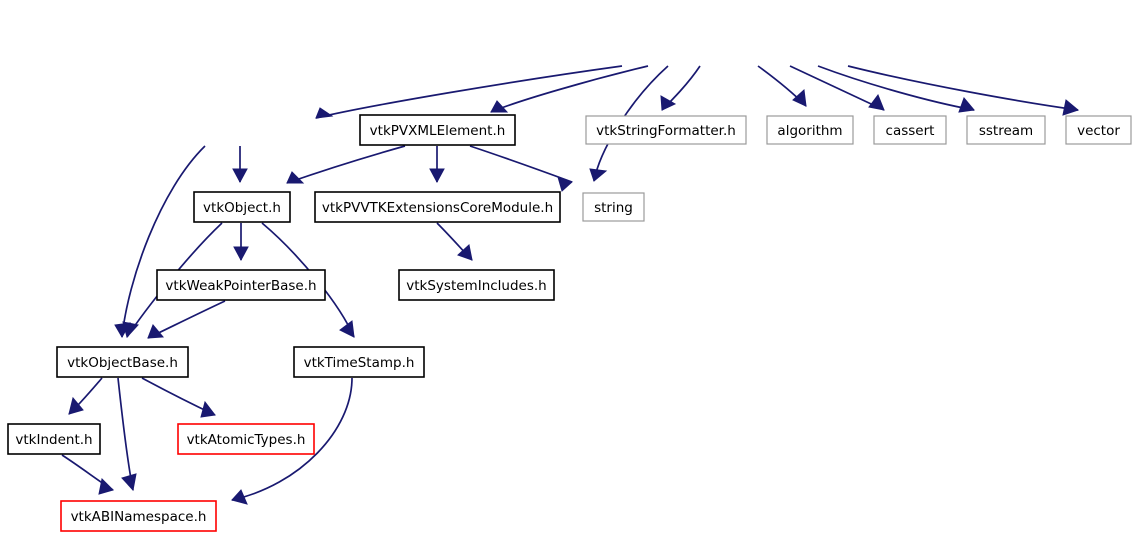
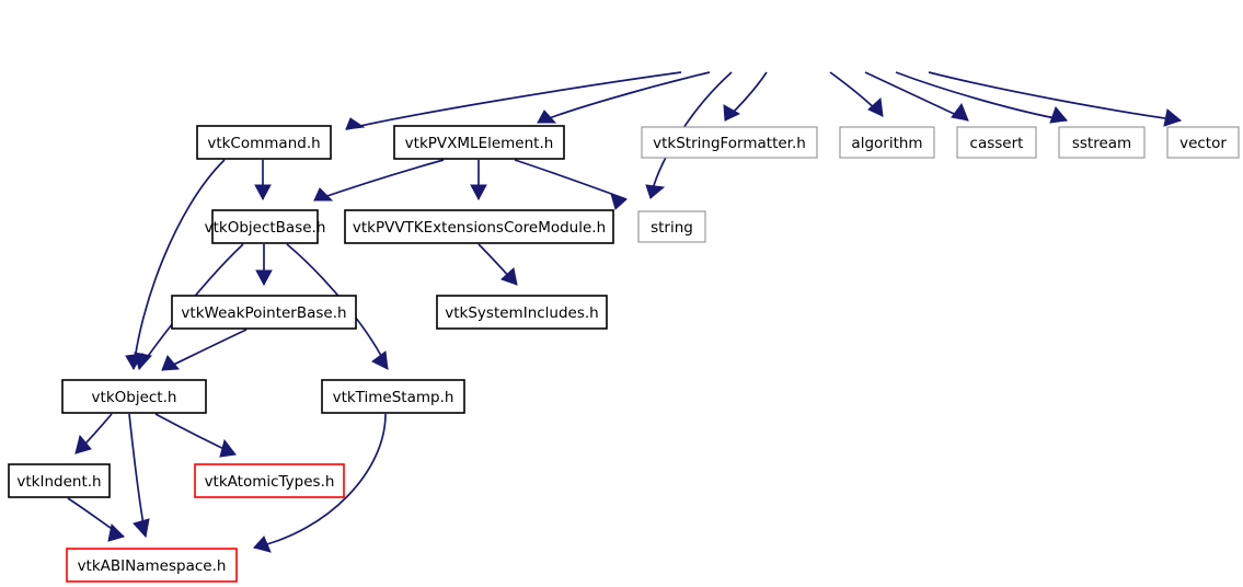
+ vtkCommand.h
  vtkPVXMLElement.h
  vtkStringFormatter.h
  algorithm
  cassert
  sstream
  vector
- vtkObject.h
+ vtkObjectBase.h
  vtkPVVTKExtensionsCoreModule.h
  string
  vtkWeakPointerBase.h
  vtkSystemIncludes.h
- vtkObjectBase.h
+ vtkObject.h
  vtkTimeStamp.h
  vtkIndent.h
  vtkAtomicTypes.h
  vtkABINamespace.h
